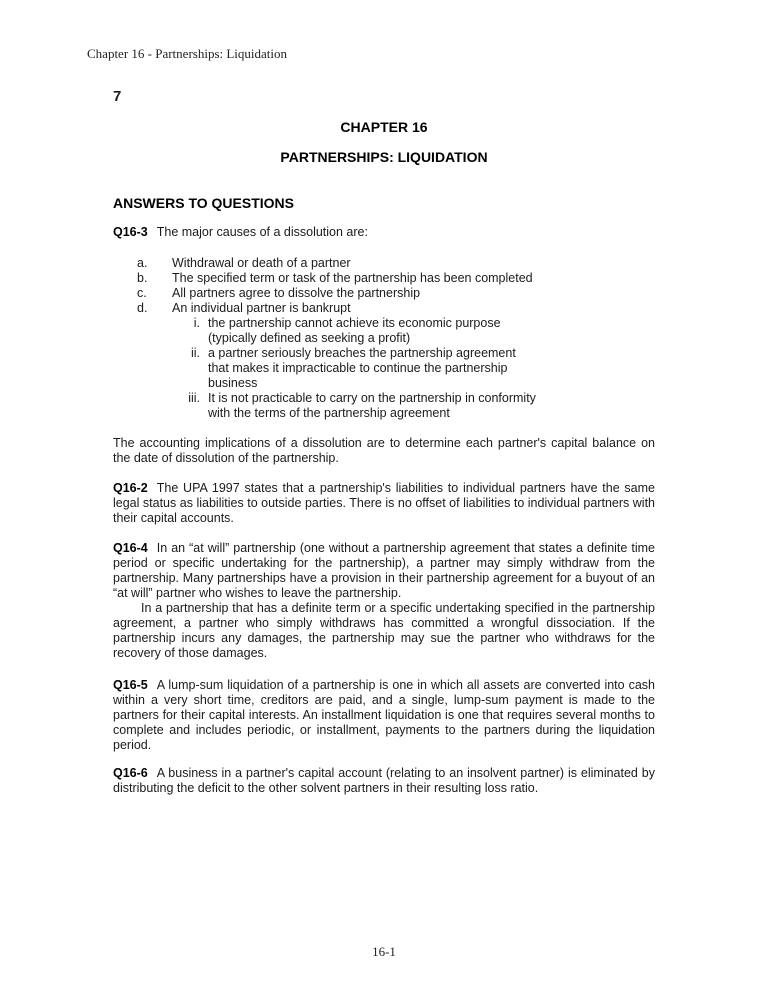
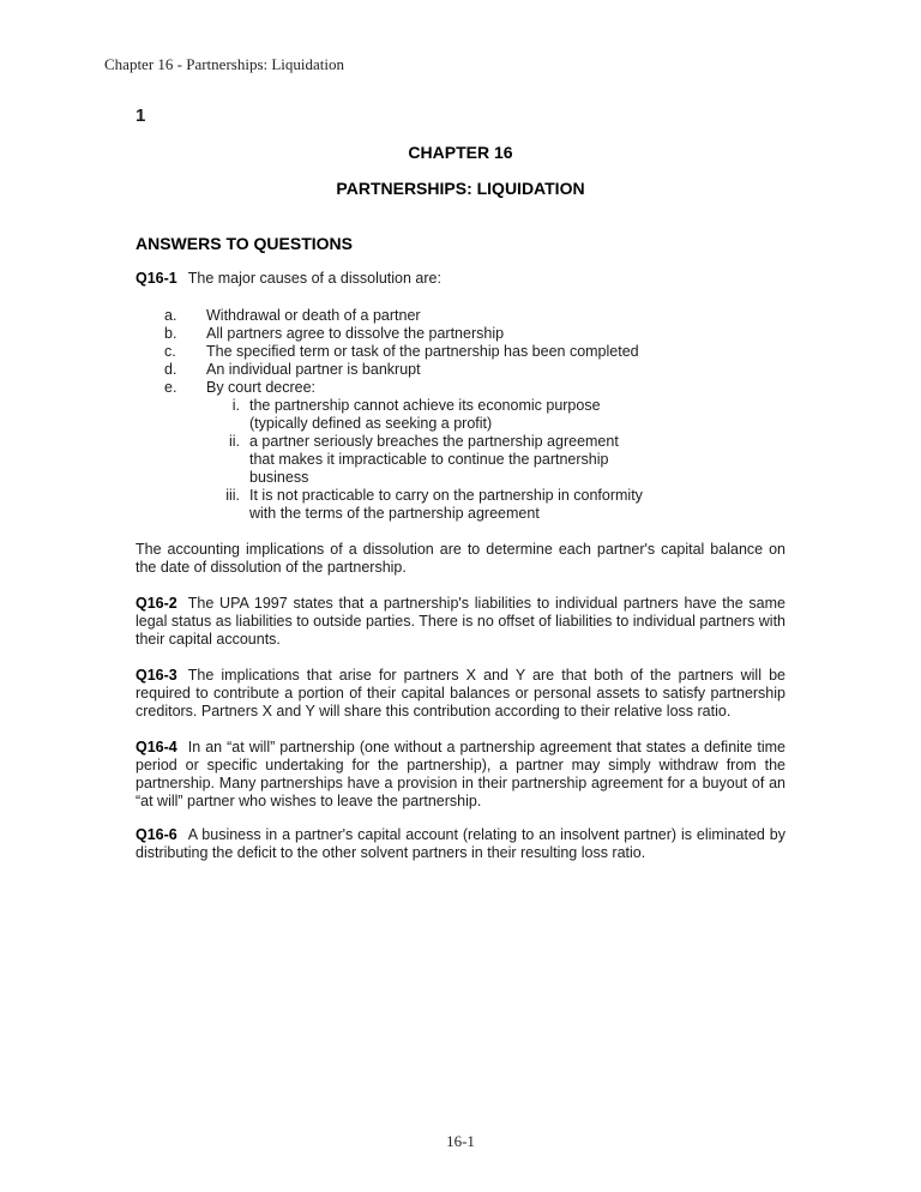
  Chapter 16 - Partnerships: Liquidation
- 7
+ 1
  CHAPTER 16
  PARTNERSHIPS: LIQUIDATION
  ANSWERS TO QUESTIONS
- Q16-3 The major causes of a dissolution are:
+ Q16-1 The major causes of a dissolution are:
  a.
  Withdrawal or death of a partner
  b.
- The specified term or task of the partnership has been completed
+ All partners agree to dissolve the partnership
  c.
- All partners agree to dissolve the partnership
+ The specified term or task of the partnership has been completed
  d.
  An individual partner is bankrupt
+ e.
+ By court decree:
  i.
  the partnership cannot achieve its economic purpose
  (typically defined as seeking a profit)
  ii.
  a partner seriously breaches the partnership agreement
  that makes it impracticable to continue the partnership
  business
  iii.
  It is not practicable to carry on the partnership in conformity
  with the terms of the partnership agreement
  The accounting implications of a dissolution are to determine each partner's capital balance on the date of dissolution of the partnership.
  Q16-2 The UPA 1997 states that a partnership's liabilities to individual partners have the same legal status as liabilities to outside parties. There is no offset of liabilities to individual partners with their capital accounts.
+ Q16-3 The implications that arise for partners X and Y are that both of the partners will be required to contribute a portion of their capital balances or personal assets to satisfy partnership creditors. Partners X and Y will share this contribution according to their relative loss ratio.
  Q16-4 In an “at will” partnership (one without a partnership agreement that states a definite time period or specific undertaking for the partnership), a partner may simply withdraw from the partnership. Many partnerships have a provision in their partnership agreement for a buyout of an “at will” partner who wishes to leave the partnership.
- In a partnership that has a definite term or a specific undertaking specified in the partnership agreement, a partner who simply withdraws has committed a wrongful dissociation. If the partnership incurs any damages, the partnership may sue the partner who withdraws for the recovery of those damages.
- Q16-5 A lump-sum liquidation of a partnership is one in which all assets are converted into cash within a very short time, creditors are paid, and a single, lump-sum payment is made to the partners for their capital interests. An installment liquidation is one that requires several months to complete and includes periodic, or installment, payments to the partners during the liquidation period.
  Q16-6 A business in a partner's capital account (relating to an insolvent partner) is eliminated by distributing the deficit to the other solvent partners in their resulting loss ratio.
  16-1
